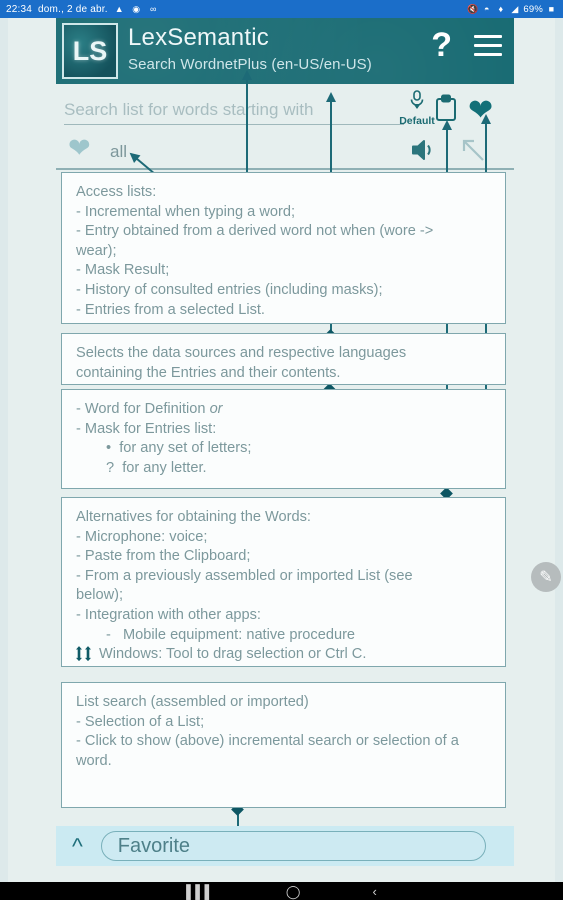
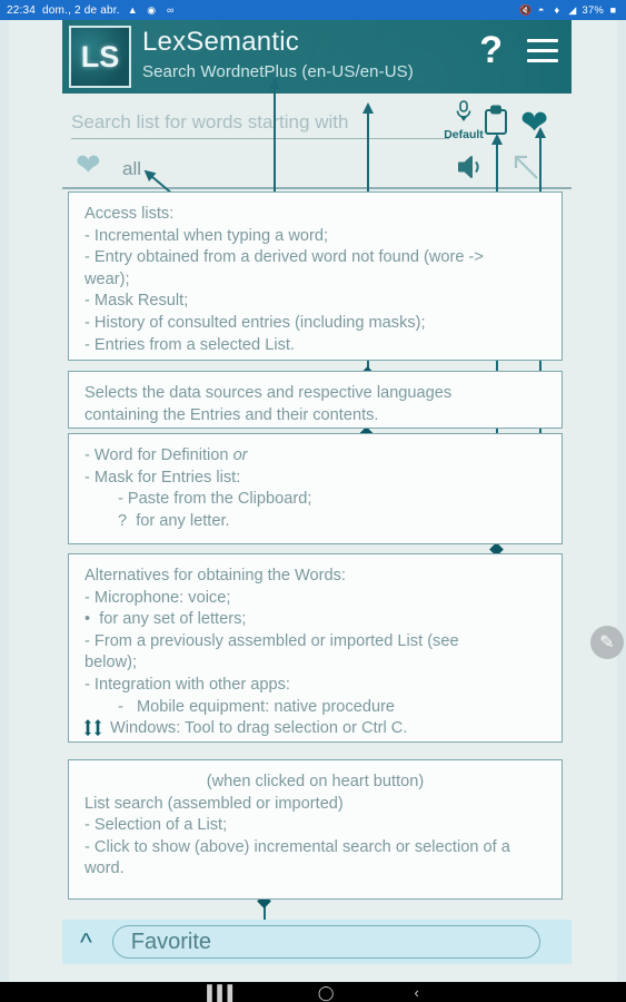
  22:34
  dom., 2 de abr.
  ▲
  ◉
  ∞
  🔇
  ◓
  ♦
  ◢
- 69%
+ 37%
  ■
  LS
  LexSemantic
  Search WordnetPlus (en-US/en-US)
  ?
  Search list for words stating with
  Default
  ❤
  ❤
  all
  Access lists:
  - Incremental when typing a word;
- - Entry obtained from a derived word not when (wore ->
+ - Entry obtained from a derived word not found (wore ->
  wear);
  - Mask Result;
  - History of consulted entries (including masks);
  - Entries from a selected List.
  Selects the data sources and respective languages
  containing the Entries and their contents.
  - Word for Definition or
  - Mask for Entries list:
- • for any set of letters;
+ - Paste from the Clipboard;
  ? for any letter.
  Alternatives for obtaining the Words:
  - Microphone: voice;
- - Paste from the Clipboard;
+ • for any set of letters;
  - From a previously assembled or imported List (see
  below);
  - Integration with other apps:
  - Mobile equipment: native procedure
  Windows: Tool to drag selection or Ctrl C.
+ (when clicked on heart button)
  List search (assembled or imported)
  - Selection of a List;
  - Click to show (above) incremental search or selection of a
  word.
  ✎
  ^
  Favorite
  ▌▌▌
  ◯
  ‹
